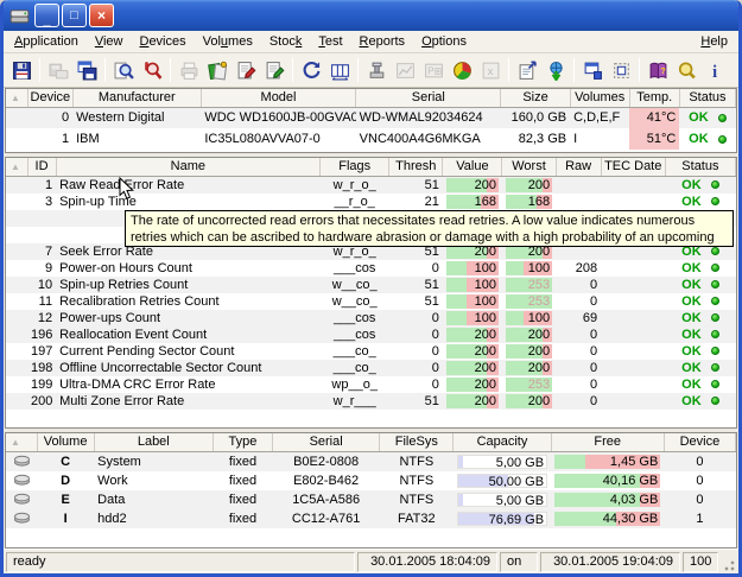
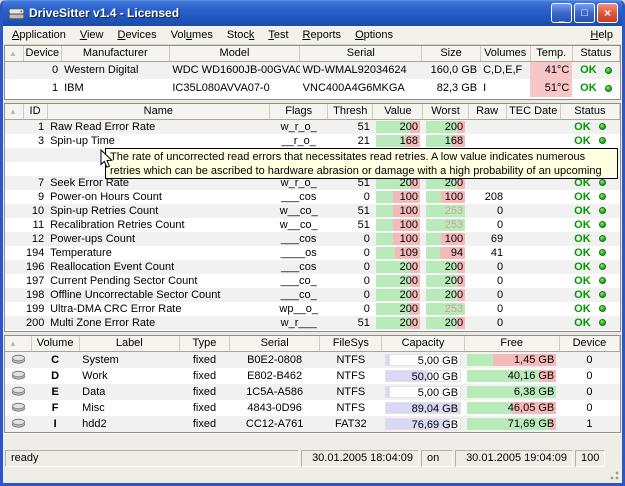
+ DriveSitter v1.4 - Licensed
  _
  □
  ×
  Application
  View
  Devices
  Volumes
  Stock
  Test
  Reports
  Options
  Help
- P⊞
- x
- ?
- i
  ▲	Device	Manufacturer	Model	Serial	Size	Volumes	Temp.	Status
  	0	Western Digital	WDC WD1600JB-00GVA0	WD-WMAL92034624	160,0 GB	C,D,E,F	41°C	OK
  	1	IBM	IC35L080AVVA07-0	VNC400A4G6MKGA	82,3 GB	I	51°C	OK
  ▲	ID	Name	Flags	Thresh	Value	Worst	Raw	TEC Date	Status
  	1	Raw Read Error Rate	w_r_o_	51	200	200			OK
  	3	Spin-up Time	__r_o_	21	168	168			OK
  	7	Seek Error Rate	w_r_o_	51	200	200			OK
  	9	Power-on Hours Count	___cos	0	100	100	208		OK
  	10	Spin-up Retries Count	w__co_	51	100	253	0		OK
  	11	Recalibration Retries Count	w__co_	51	100	253	0		OK
  	12	Power-ups Count	___cos	0	100	100	69		OK
+ 	194	Temperature	____os	0	109	94	41		OK
  	196	Reallocation Event Count	___cos	0	200	200	0		OK
  	197	Current Pending Sector Count	___co_	0	200	200	0		OK
  	198	Offline Uncorrectable Sector Count	___co_	0	200	200	0		OK
  	199	Ultra-DMA CRC Error Rate	wp__o_	0	200	253	0		OK
  	200	Multi Zone Error Rate	w_r___	51	200	200	0		OK
  The rate of uncorrected read errors that necessitates read retries. A low value indicates numerous retries which can be ascribed to hardware abrasion or damage with a high probability of an upcoming
  ▲	Volume	Label	Type	Serial	FileSys	Capacity	Free	Device
  	C	System	fixed	B0E2-0808	NTFS	5,00 GB	1,45 GB	0
  	D	Work	fixed	E802-B462	NTFS	50,00 GB	40,16 GB	0
- 	E	Data	fixed	1C5A-A586	NTFS	5,00 GB	4,03 GB	0
+ 	E	Data	fixed	1C5A-A586	NTFS	5,00 GB	6,38 GB	0
+ 	F	Misc	fixed	4843-0D96	NTFS	89,04 GB	46,05 GB	0
- 	I	hdd2	fixed	CC12-A761	FAT32	76,69 GB	44,30 GB	1
+ 	I	hdd2	fixed	CC12-A761	FAT32	76,69 GB	71,69 GB	1
  ready
  30.01.2005 18:04:09
  on
  30.01.2005 19:04:09
  100
